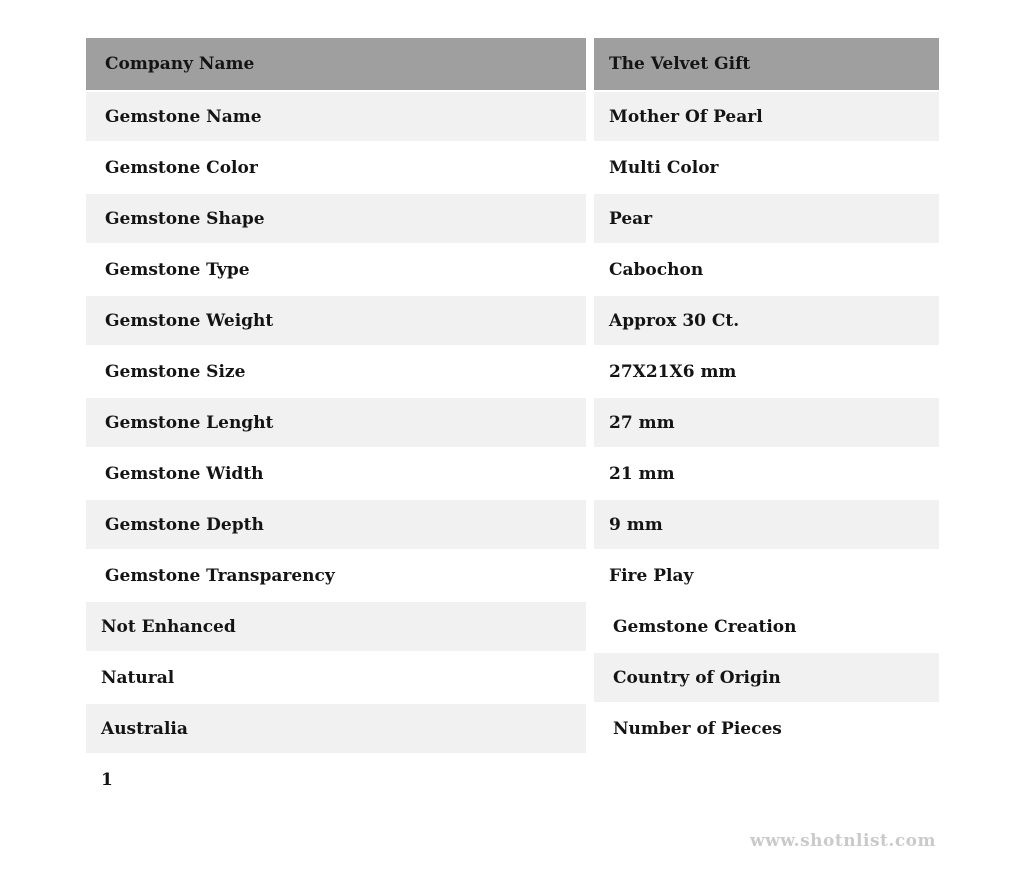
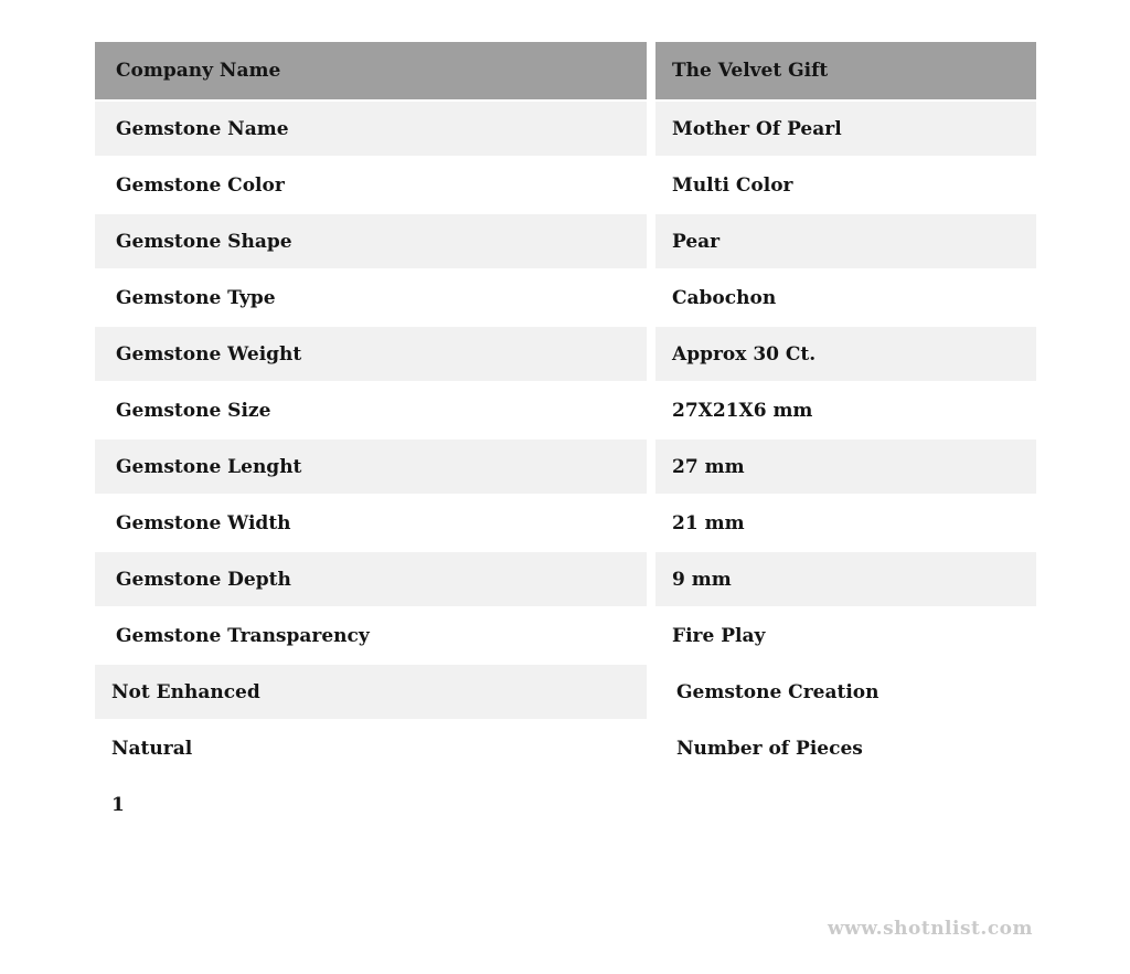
  Company Name
  The Velvet Gift
  Gemstone Name
  Mother Of Pearl
  Gemstone Color
  Multi Color
  Gemstone Shape
  Pear
  Gemstone Type
  Cabochon
  Gemstone Weight
  Approx 30 Ct.
  Gemstone Size
  27X21X6 mm
  Gemstone Lenght
  27 mm
  Gemstone Width
  21 mm
  Gemstone Depth
  9 mm
  Gemstone Transparency
  Fire Play
  Not Enhanced
  Gemstone Creation
  Natural
- Country of Origin
- Australia
  Number of Pieces
  1
  www.shotnlist.com
